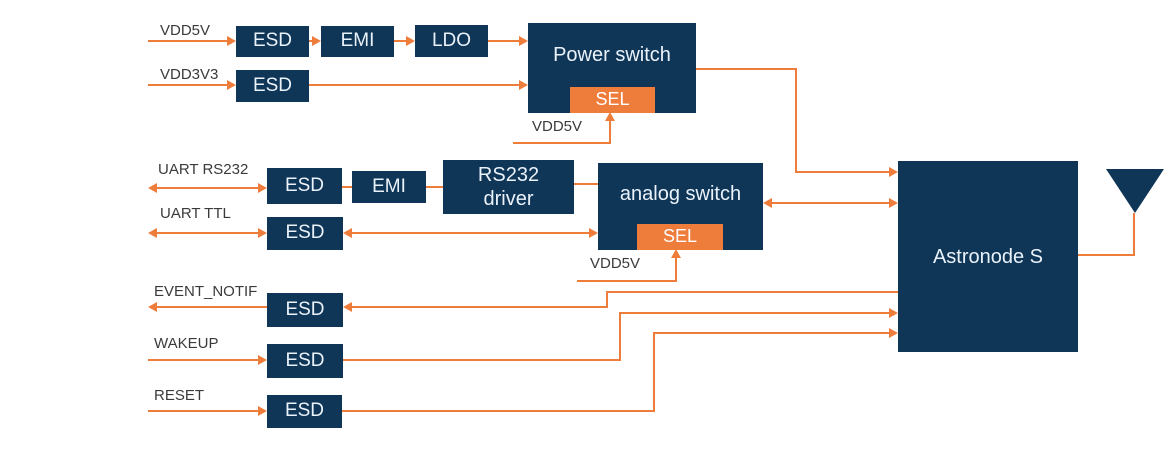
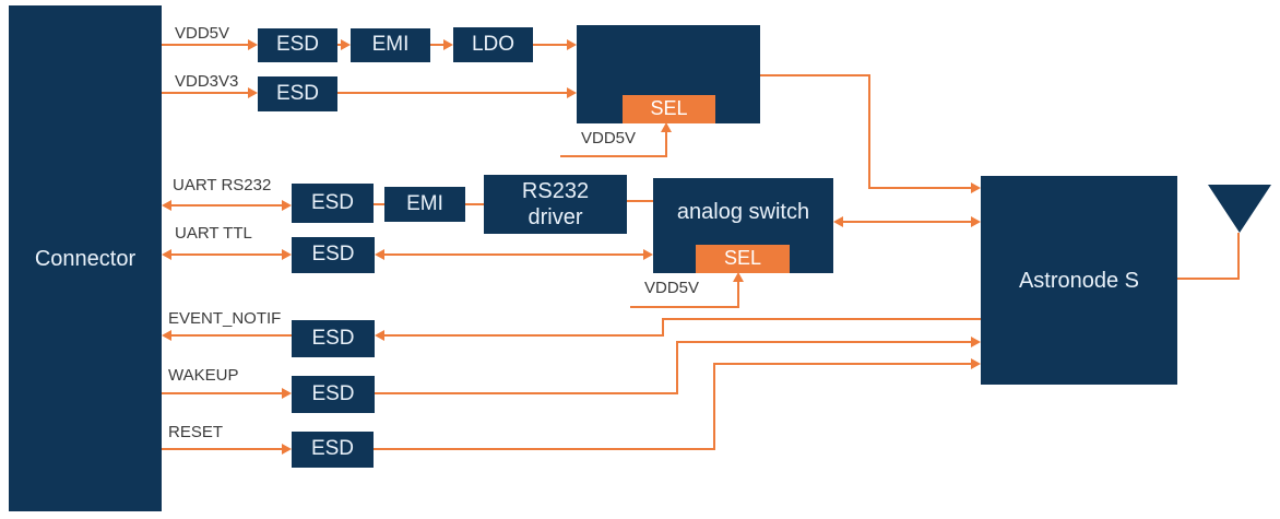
+ Connector
  ESD
  EMI
  LDO
- Power switch
  SEL
  ESD
  ESD
  EMI
  RS232
  driver
  ESD
  analog switch
  SEL
  ESD
  ESD
  ESD
  Astronode S
  VDD5V
  VDD3V3
  UART RS232
  UART TTL
  EVENT_NOTIF
  WAKEUP
  RESET
  VDD5V
  VDD5V
